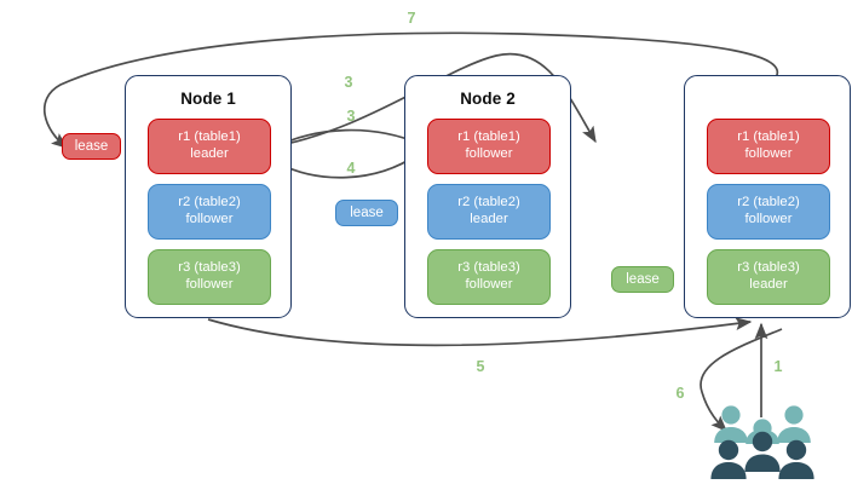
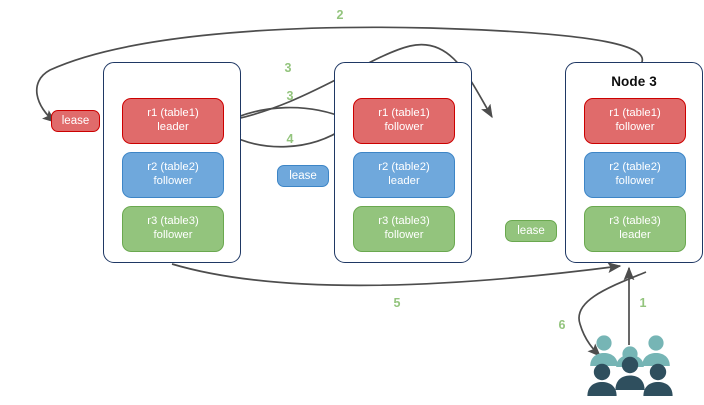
- 7
+ 2
  3
  3
  4
  5
  1
  6
  lease
  lease
  lease
- Node 1
  r1 (table1)
  leader
  r2 (table2)
  follower
  r3 (table3)
  follower
- Node 2
  r1 (table1)
  follower
  r2 (table2)
  leader
  r3 (table3)
  follower
+ Node 3
  r1 (table1)
  follower
  r2 (table2)
  follower
  r3 (table3)
  leader
